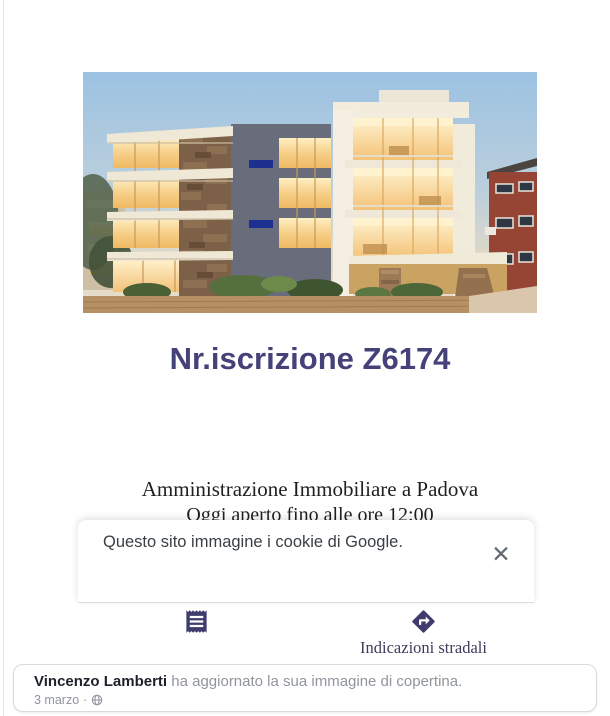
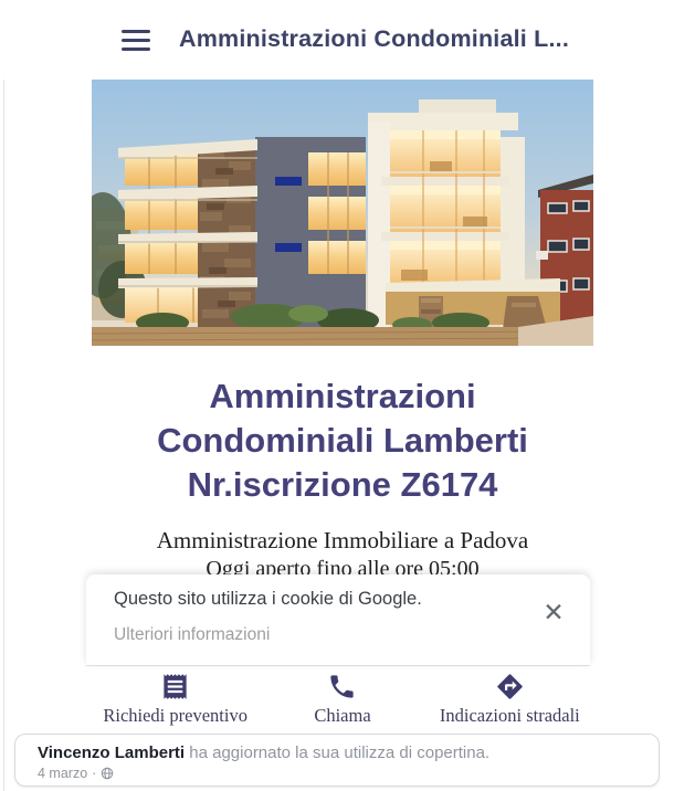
+ Amministrazioni Condominiali L...
+ Amministrazioni
+ Condominiali Lamberti
  Nr.iscrizione Z6174
  Amministrazione Immobiliare a Padova
- Oggi aperto fino alle ore 12:00
+ Oggi aperto fino alle ore 05:00
- Questo sito immagine i cookie di Google.
+ Questo sito utilizza i cookie di Google.
+ Ulteriori informazioni
  ✕
+ Richiedi preventivo
+ Chiama
  Indicazioni stradali
- Vincenzo Lamberti ha aggiornato la sua immagine di copertina.
+ Vincenzo Lamberti ha aggiornato la sua utilizza di copertina.
- 3 marzo
+ 4 marzo
  ·
